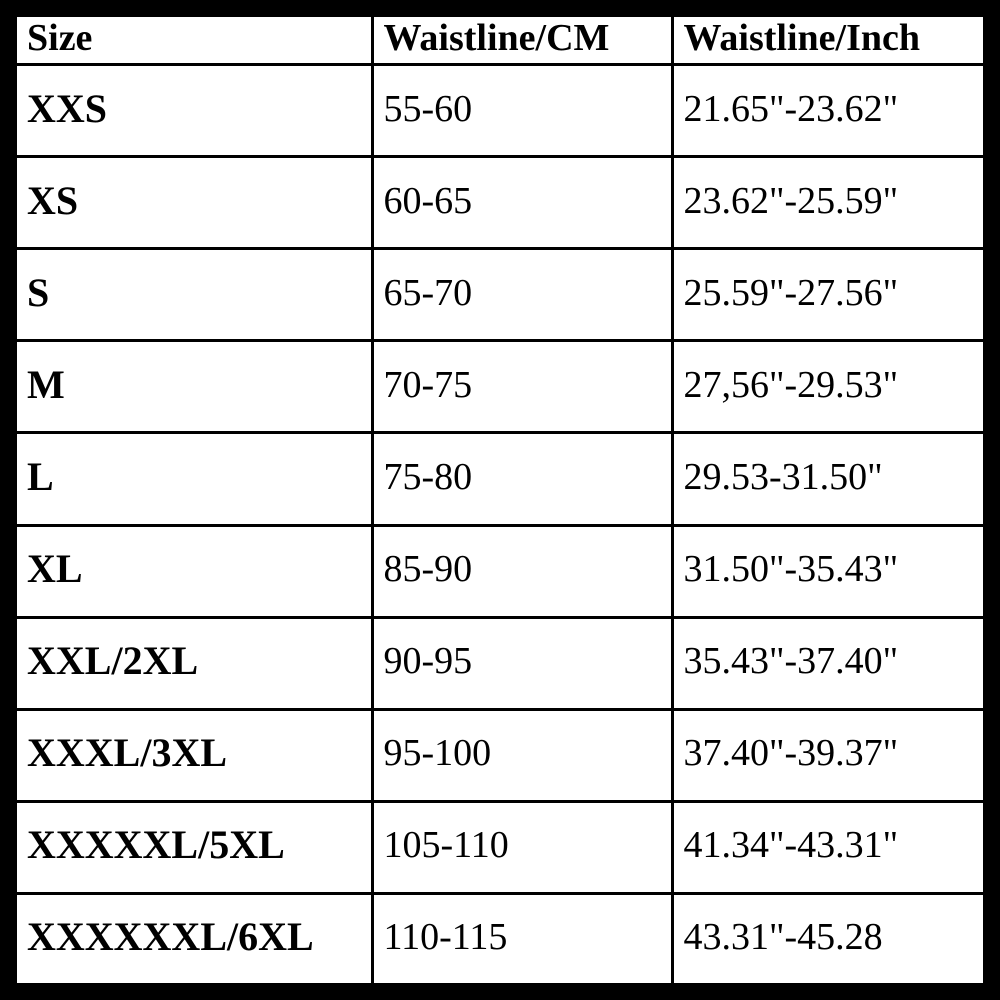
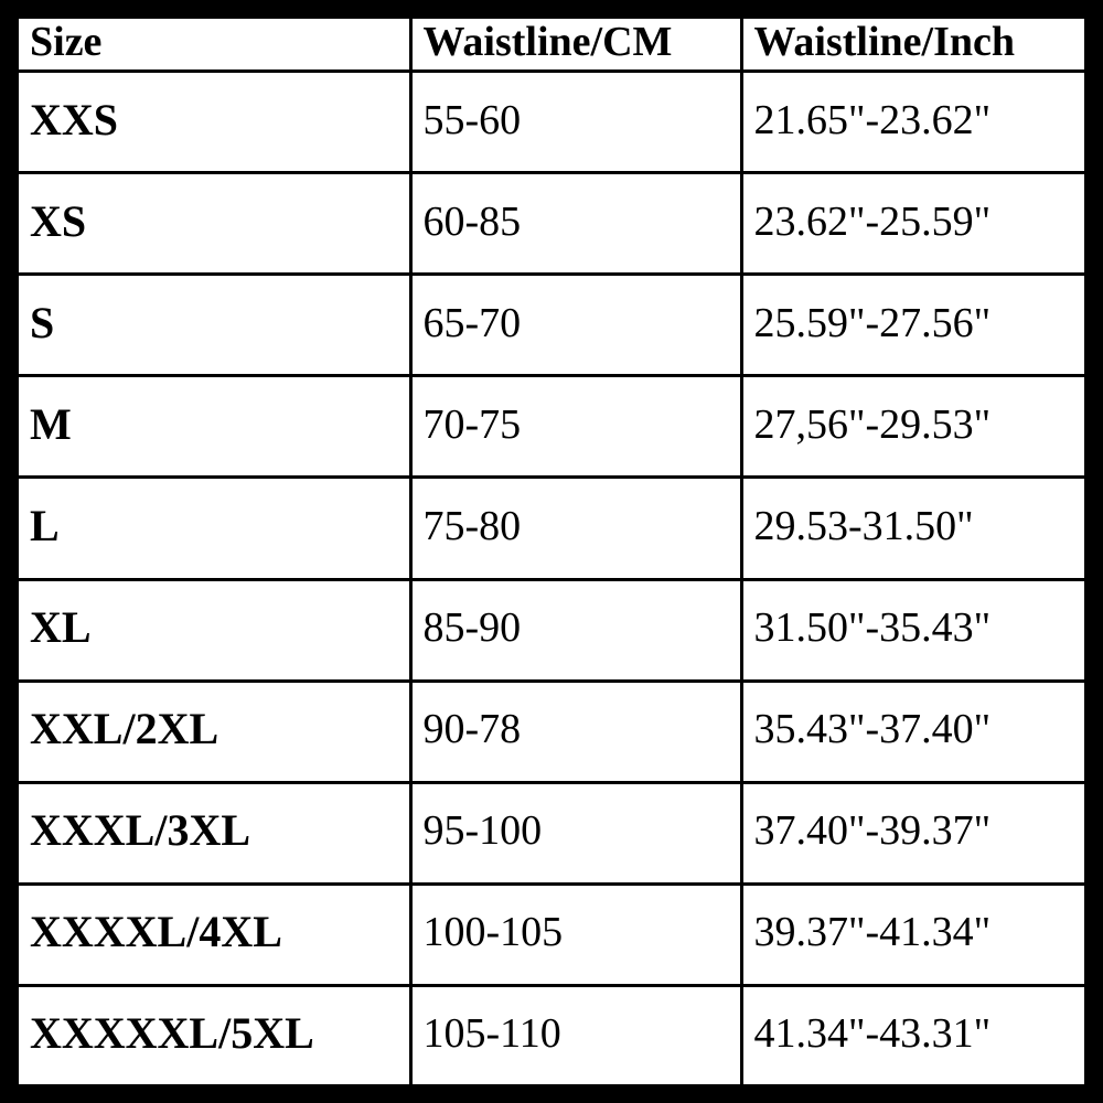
  Size	Waistline/CM	Waistline/Inch
  XXS	55-60	21.65"-23.62"
- XS	60-65	23.62"-25.59"
+ XS	60-85	23.62"-25.59"
  S	65-70	25.59"-27.56"
  M	70-75	27,56"-29.53"
  L	75-80	29.53-31.50"
  XL	85-90	31.50"-35.43"
- XXL/2XL	90-95	35.43"-37.40"
+ XXL/2XL	90-78	35.43"-37.40"
  XXXL/3XL	95-100	37.40"-39.37"
+ XXXXL/4XL	100-105	39.37"-41.34"
  XXXXXL/5XL	105-110	41.34"-43.31"
- XXXXXXL/6XL	110-115	43.31"-45.28
